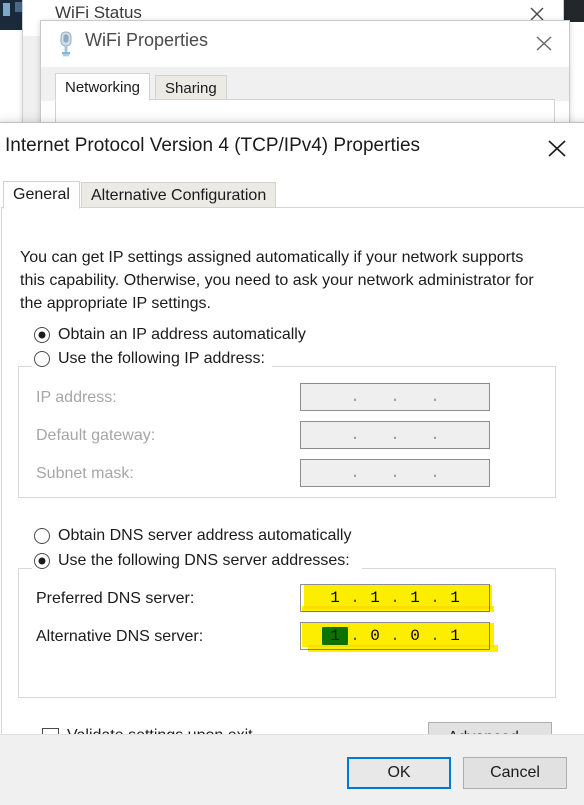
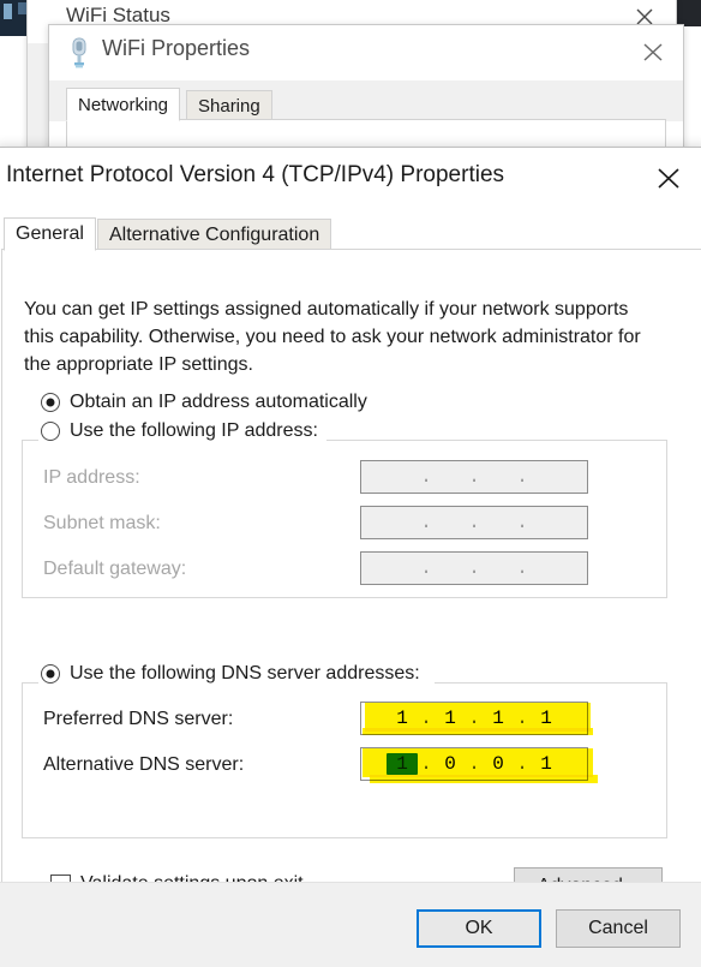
  WiFi Status
  WiFi Properties
  Networking
  Sharing
  Internet Protocol Version 4 (TCP/IPv4) Properties
  General
  Alternative Configuration
  You can get IP settings assigned automatically if your network supports this capability. Otherwise, you need to ask your network administrator for the appropriate IP settings.
  Obtain an IP address automatically
  Use the following IP address:
  IP address:
  .
  .
  .
- Default gateway:
+ Subnet mask:
  .
  .
  .
- Subnet mask:
+ Default gateway:
  .
  .
  .
- Obtain DNS server address automatically
  Use the following DNS server addresses:
  Preferred DNS server:
  Alternative DNS server:
  OK
  Cancel
